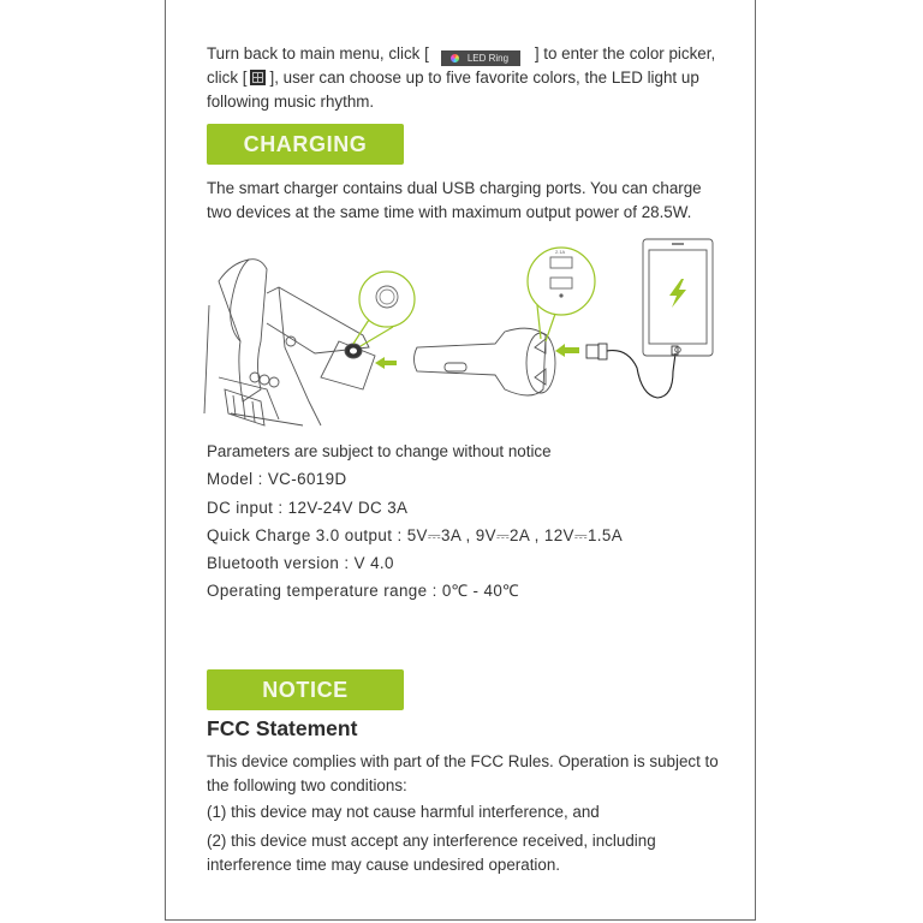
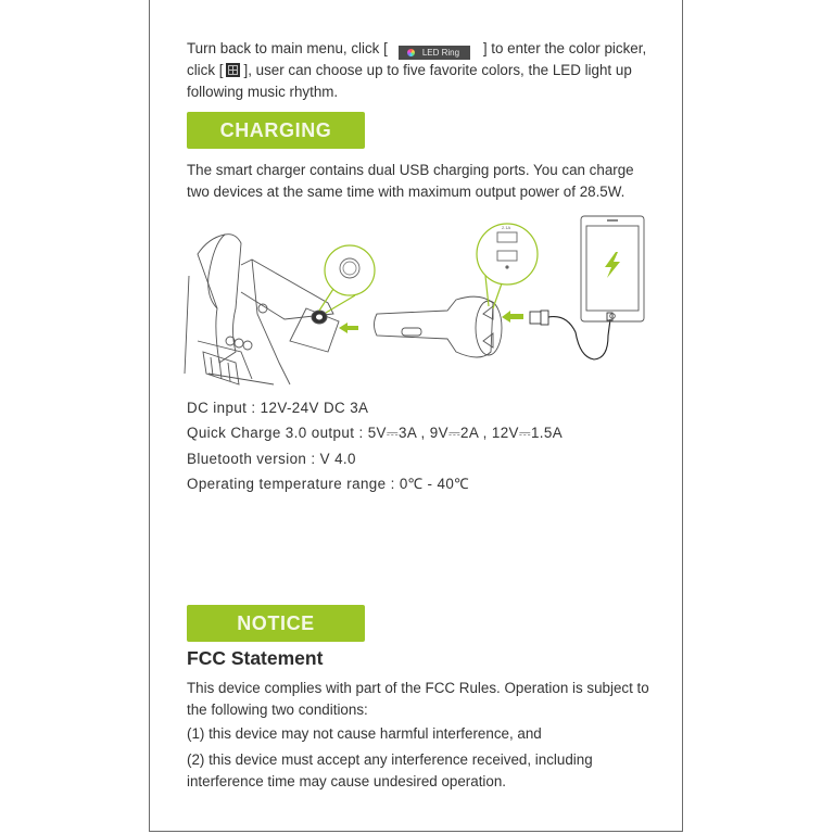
  Turn back to main menu, click [ LED Ring ] to enter the color picker,
  click [ ], user can choose up to five favorite colors, the LED light up
  following music rhythm.
  CHARGING
  The smart charger contains dual USB charging ports. You can charge two devices at the same time with maximum output power of 28.5W.
- Parameters are subject to change without notice
- Model : VC-6019D
  DC input : 12V-24V DC 3A
  Quick Charge 3.0 output : 5V⎓3A , 9V⎓2A , 12V⎓1.5A
  Bluetooth version : V 4.0
  Operating temperature range : 0℃ - 40℃
  NOTICE
  FCC Statement
  This device complies with part of the FCC Rules. Operation is subject to the following two conditions:
  (1) this device may not cause harmful interference, and
  (2) this device must accept any interference received, including interference time may cause undesired operation.
